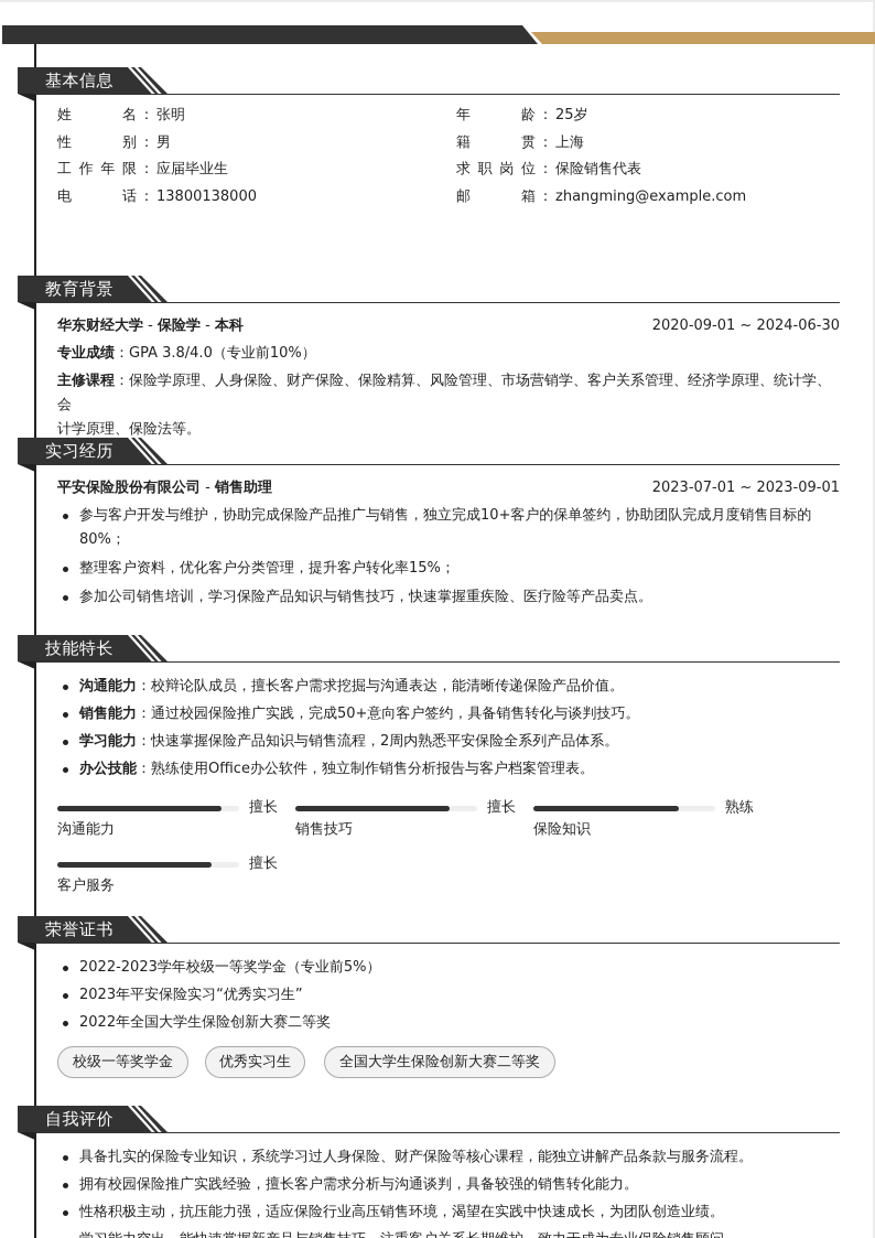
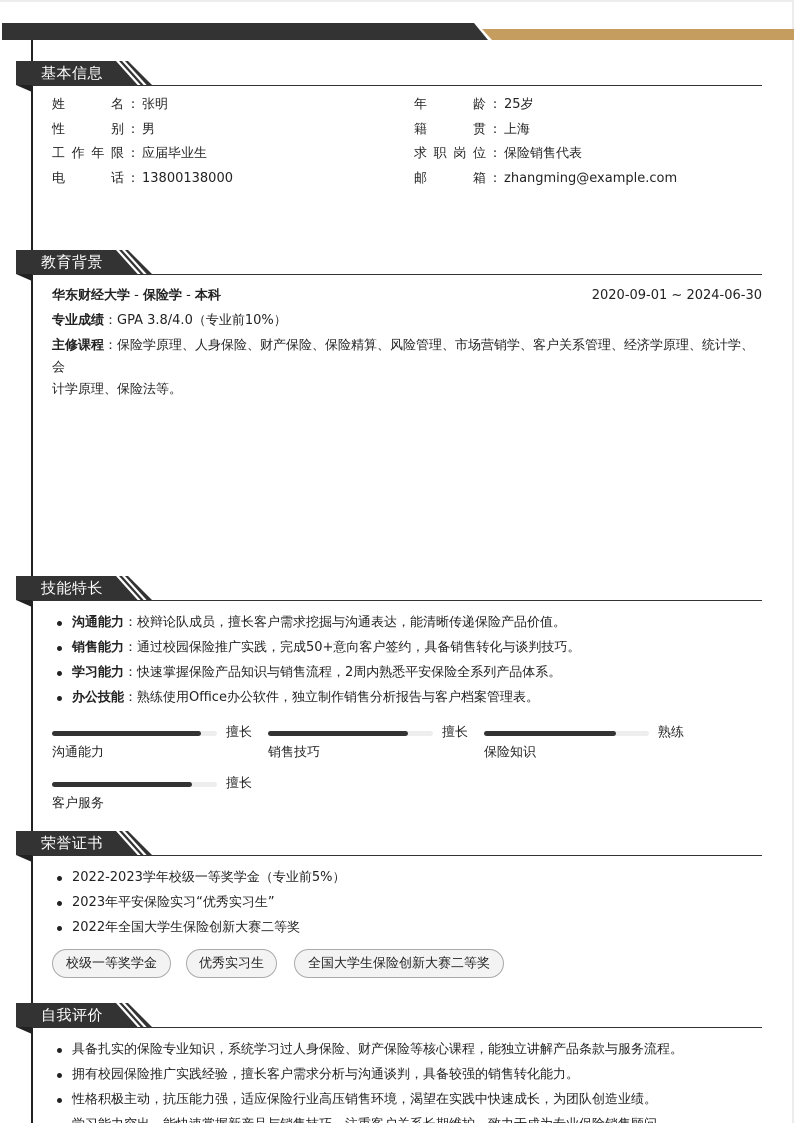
  基本信息
  姓名 ： 张明
  性别 ： 男
  工作年限 ： 应届毕业生
  电话 ： 13800138000
  年龄 ： 25岁
  籍贯 ： 上海
  求职岗位 ： 保险销售代表
  邮箱 ： zhangming@example.com
  教育背景
  华东财经大学 - 保险学 - 本科
  2020-09-01 ~ 2024-06-30
  专业成绩：GPA 3.8/4.0（专业前10%）
  主修课程：保险学原理、人身保险、财产保险、保险精算、风险管理、市场营销学、客户关系管理、经济学原理、统计学、会
  计学原理、保险法等。
- 实习经历
- 平安保险股份有限公司 - 销售助理
- 2023-07-01 ~ 2023-09-01
- 参与客户开发与维护，协助完成保险产品推广与销售，独立完成10+客户的保单签约，协助团队完成月度销售目标的
- 80%；
- 整理客户资料，优化客户分类管理，提升客户转化率15%；
- 参加公司销售培训，学习保险产品知识与销售技巧，快速掌握重疾险、医疗险等产品卖点。
  技能特长
  沟通能力：校辩论队成员，擅长客户需求挖掘与沟通表达，能清晰传递保险产品价值。
  销售能力：通过校园保险推广实践，完成50+意向客户签约，具备销售转化与谈判技巧。
  学习能力：快速掌握保险产品知识与销售流程，2周内熟悉平安保险全系列产品体系。
  办公技能：熟练使用Office办公软件，独立制作销售分析报告与客户档案管理表。
  擅长
  沟通能力
  擅长
  销售技巧
  熟练
  保险知识
  擅长
  客户服务
  荣誉证书
  2022-2023学年校级一等奖学金（专业前5%）
  2023年平安保险实习“优秀实习生”
  2022年全国大学生保险创新大赛二等奖
  校级一等奖学金
  优秀实习生
  全国大学生保险创新大赛二等奖
  自我评价
  具备扎实的保险专业知识，系统学习过人身保险、财产保险等核心课程，能独立讲解产品条款与服务流程。
  拥有校园保险推广实践经验，擅长客户需求分析与沟通谈判，具备较强的销售转化能力。
  性格积极主动，抗压能力强，适应保险行业高压销售环境，渴望在实践中快速成长，为团队创造业绩。
